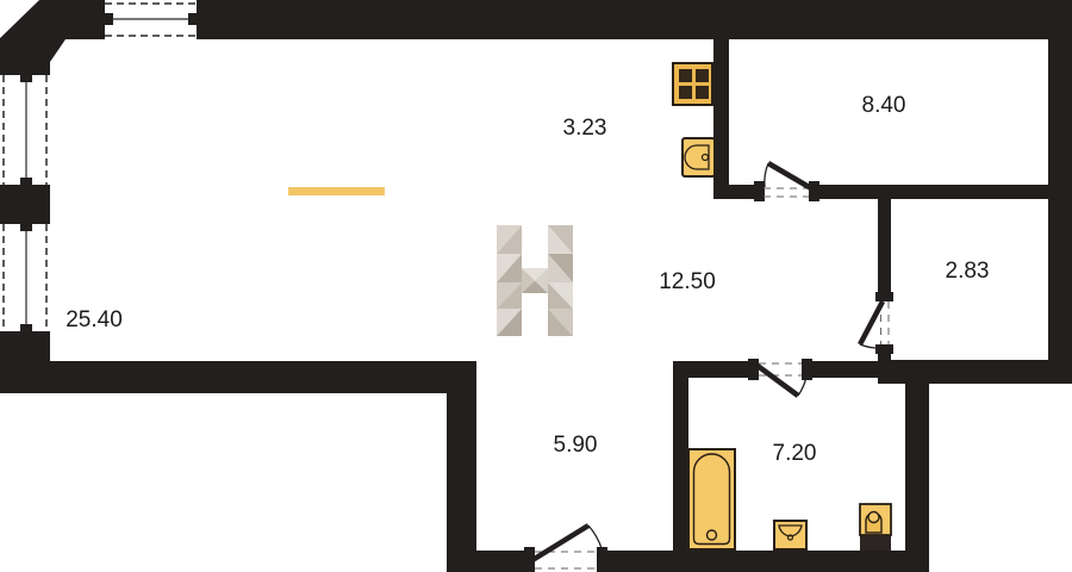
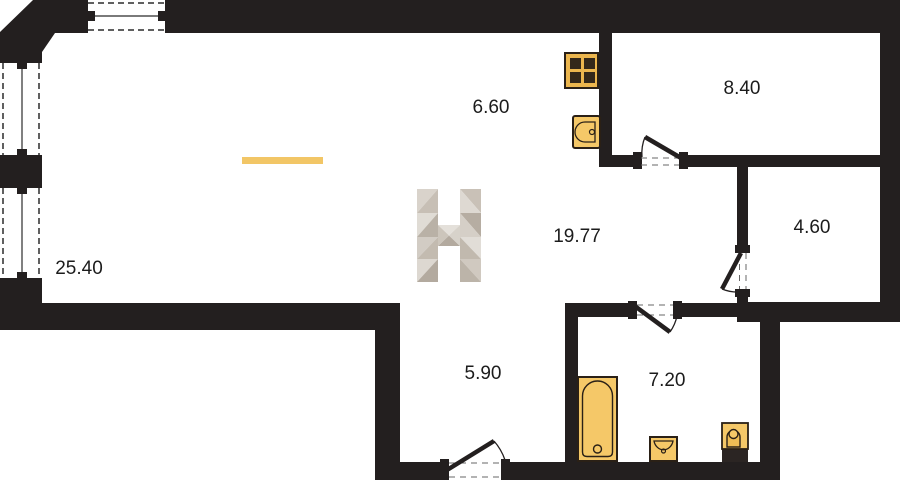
  25.40
- 3.23
+ 6.60
  8.40
- 12.50
+ 19.77
- 2.83
+ 4.60
  5.90
  7.20
